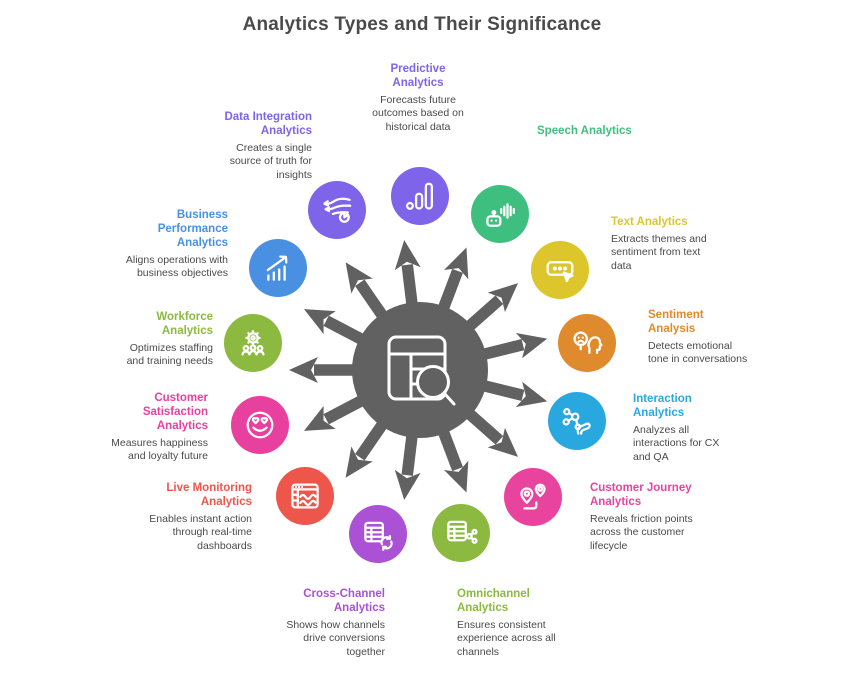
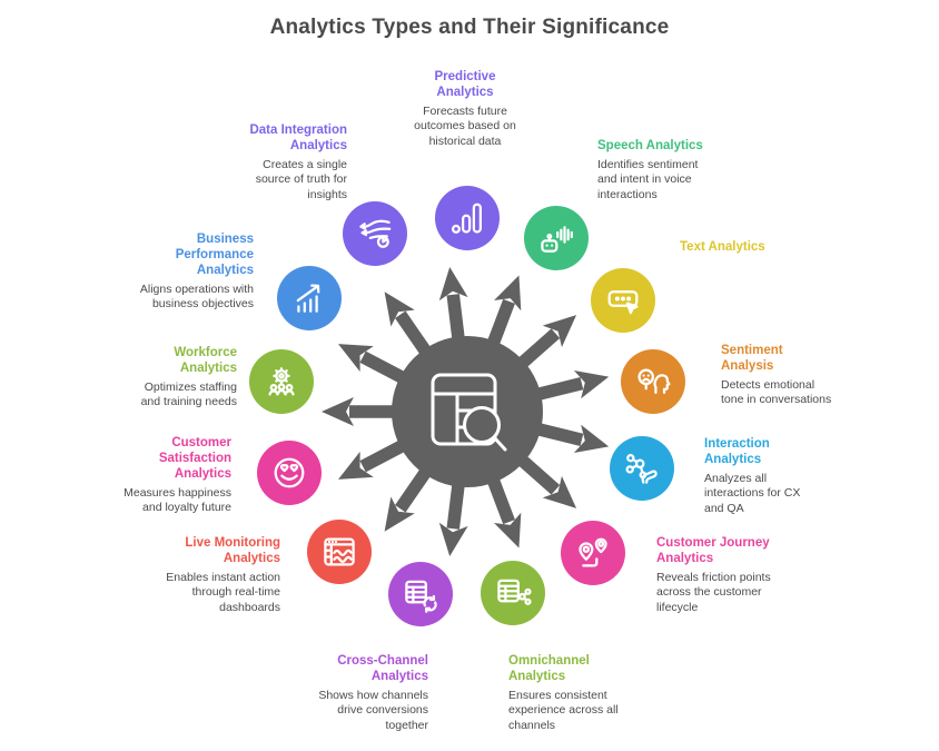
  Analytics Types and Their Significance
  Predictive
  Analytics
  Forecasts future outcomes based on historical data
  Speech Analytics
+ Identifies sentiment and intent in voice interactions
  Text Analytics
- Extracts themes and sentiment from text data
  Sentiment
  Analysis
  Detects emotional tone in conversations
  Interaction
  Analytics
  Analyzes all interactions for CX and QA
  Customer Journey
  Analytics
  Reveals friction points across the customer lifecycle
  Omnichannel
  Analytics
  Ensures consistent experience across all channels
  Cross-Channel
  Analytics
  Shows how channels drive conversions together
  Live Monitoring
  Analytics
  Enables instant action through real-time dashboards
  Customer
  Satisfaction
  Analytics
  Measures happiness and loyalty future
  Workforce
  Analytics
  Optimizes staffing and training needs
  Business
  Performance
  Analytics
  Aligns operations with business objectives
  Data Integration
  Analytics
  Creates a single source of truth for insights
